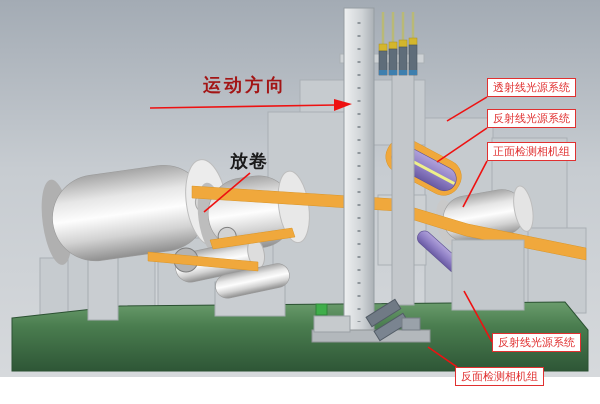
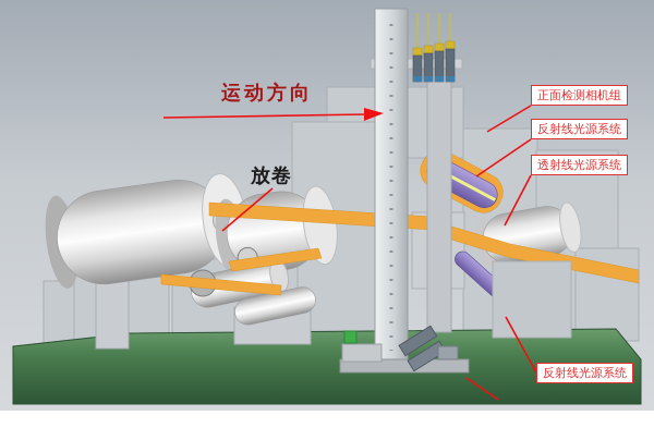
  运动方向
  放卷
- 透射线光源系统
+ 正面检测相机组
  反射线光源系统
- 正面检测相机组
+ 透射线光源系统
  反射线光源系统
- 反面检测相机组
